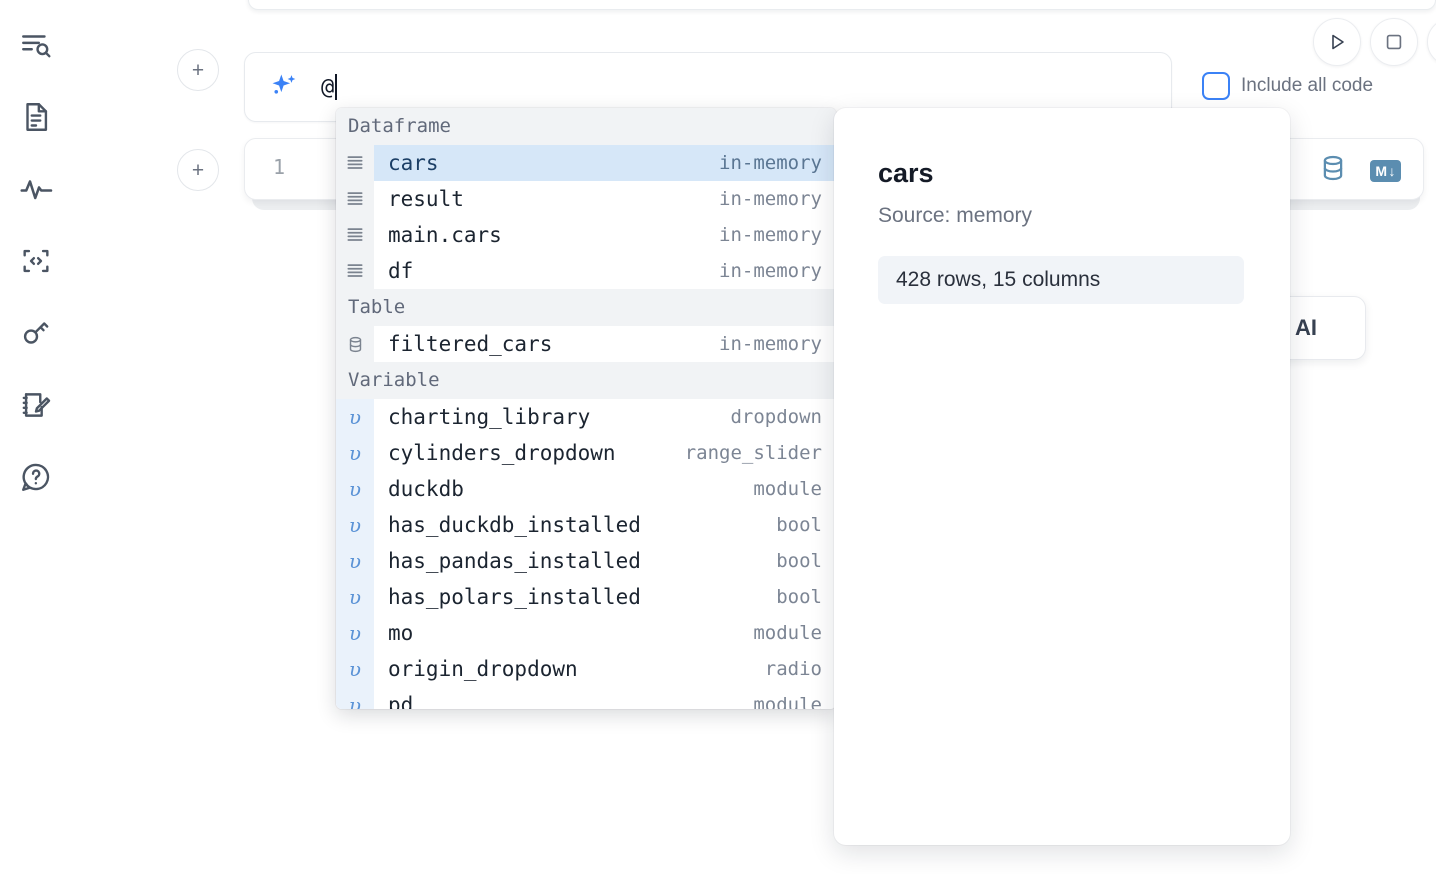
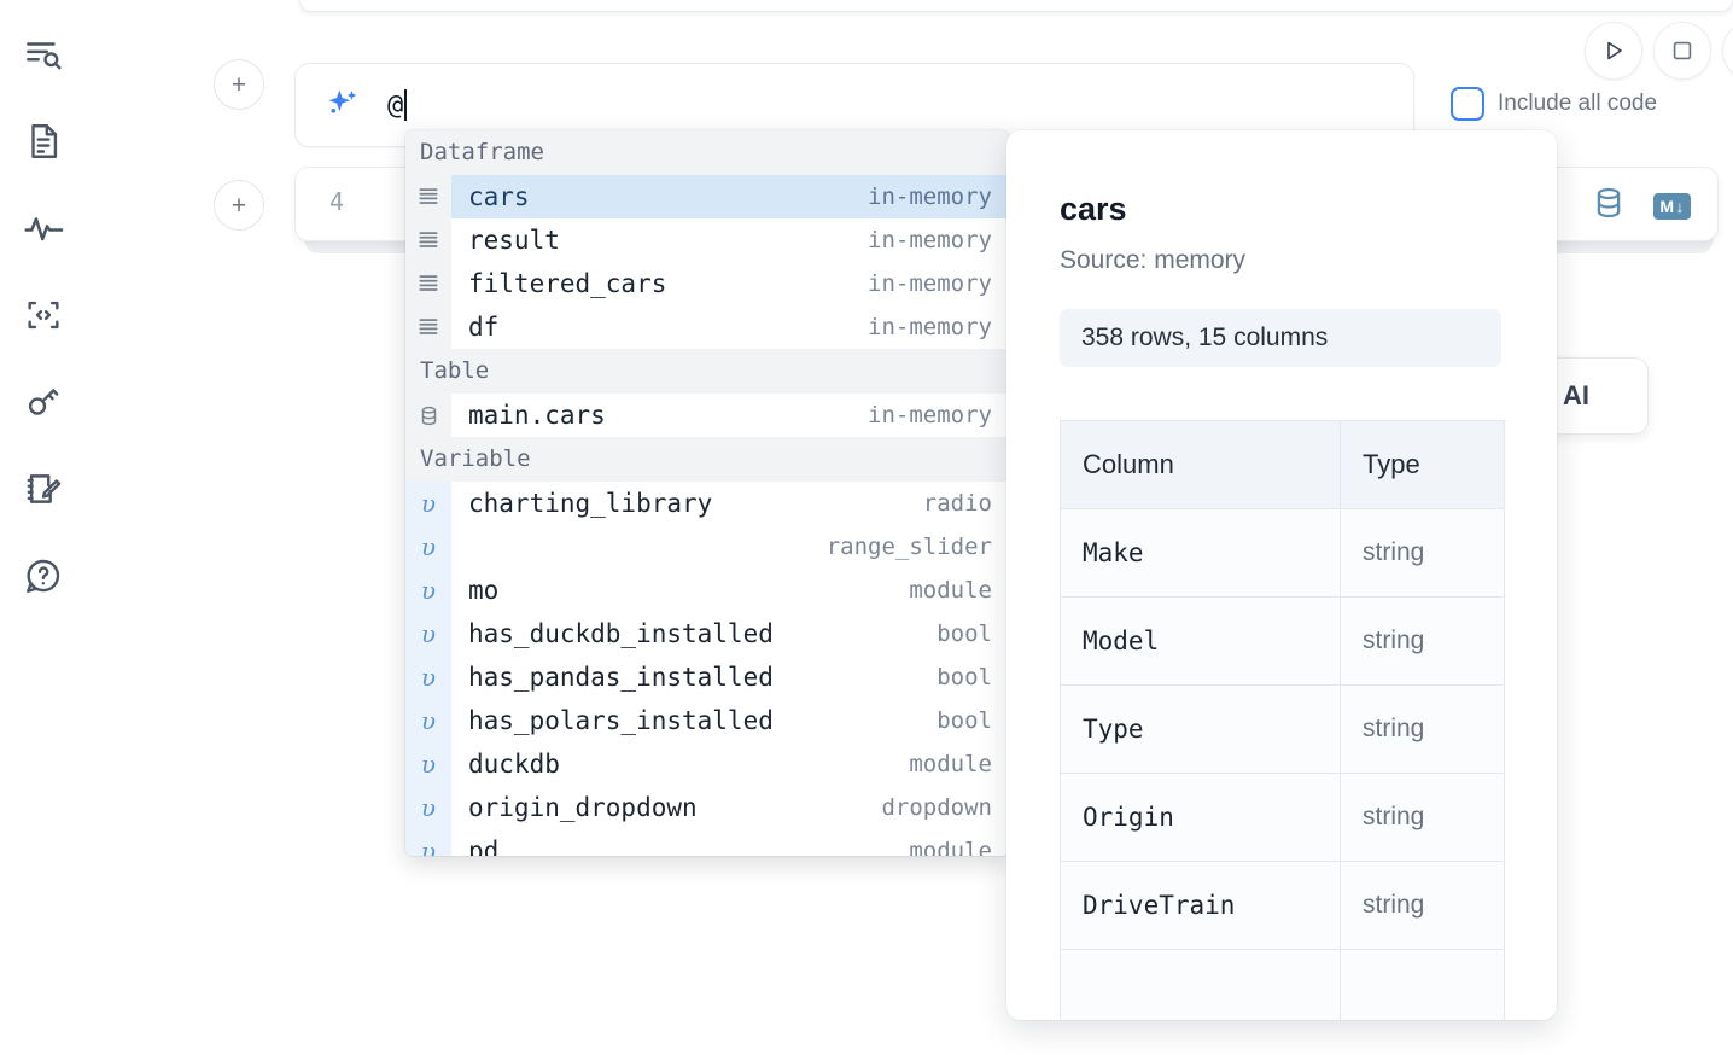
  +
  +
  @
  Include all code
- 1
+ 4
  M
  ↓
  Dataframe
  cars
  in-memory
  result
  in-memory
- main.cars
+ filtered_cars
  in-memory
  df
  in-memory
  Table
- filtered_cars
+ main.cars
  in-memory
  Variable
  υ
  charting_library
- dropdown
+ radio
  υ
- cylinders_dropdown
  range_slider
  υ
- duckdb
+ mo
  module
  υ
  has_duckdb_installed
  bool
  υ
  has_pandas_installed
  bool
  υ
  has_polars_installed
  bool
  υ
- mo
+ duckdb
  module
  υ
  origin_dropdown
- radio
+ dropdown
  υ
  pd
  module
  cars
  Source: memory
- 428 rows, 15 columns
+ 358 rows, 15 columns
+ Column	Type
+ Make	string
+ Model	string
+ Type	string
+ Origin	string
+ DriveTrain	string
